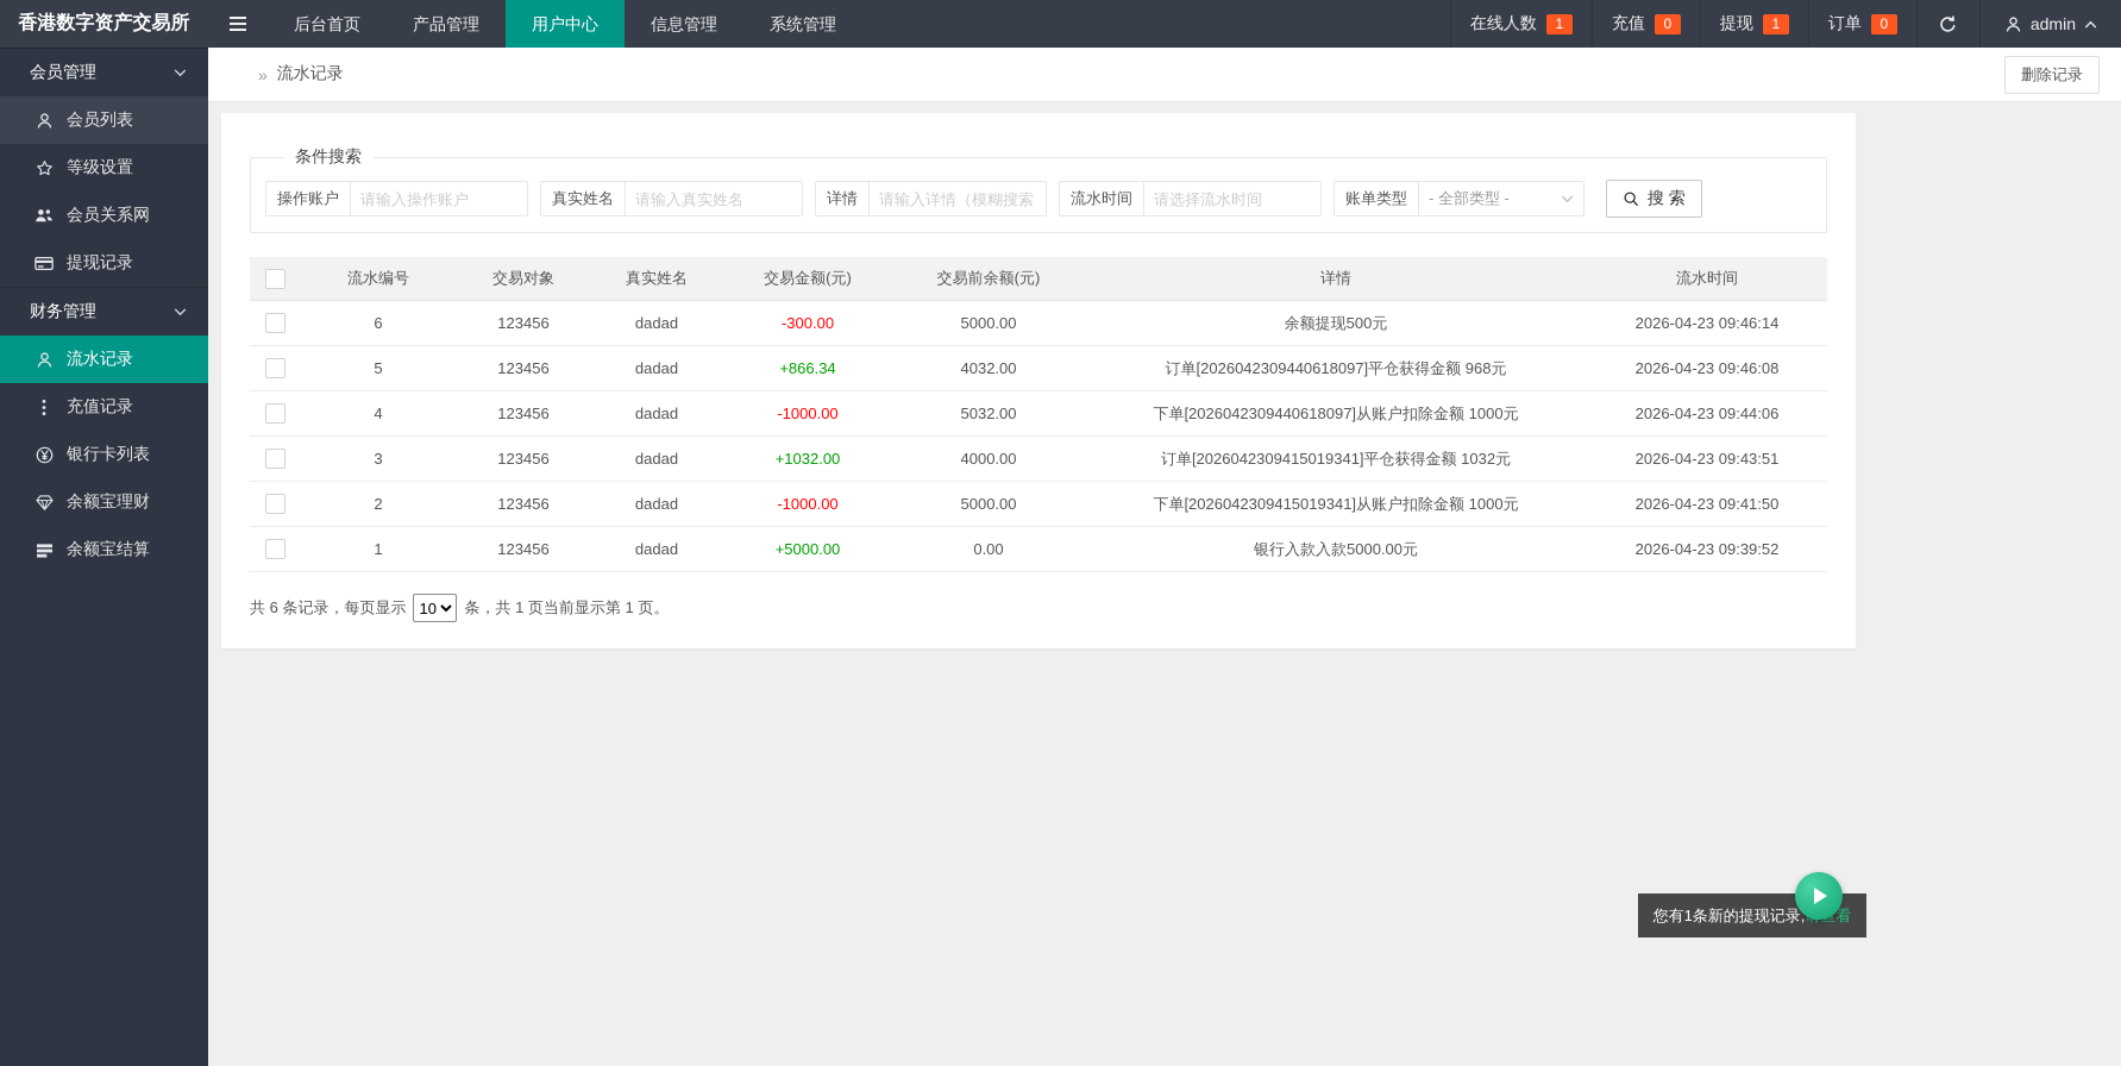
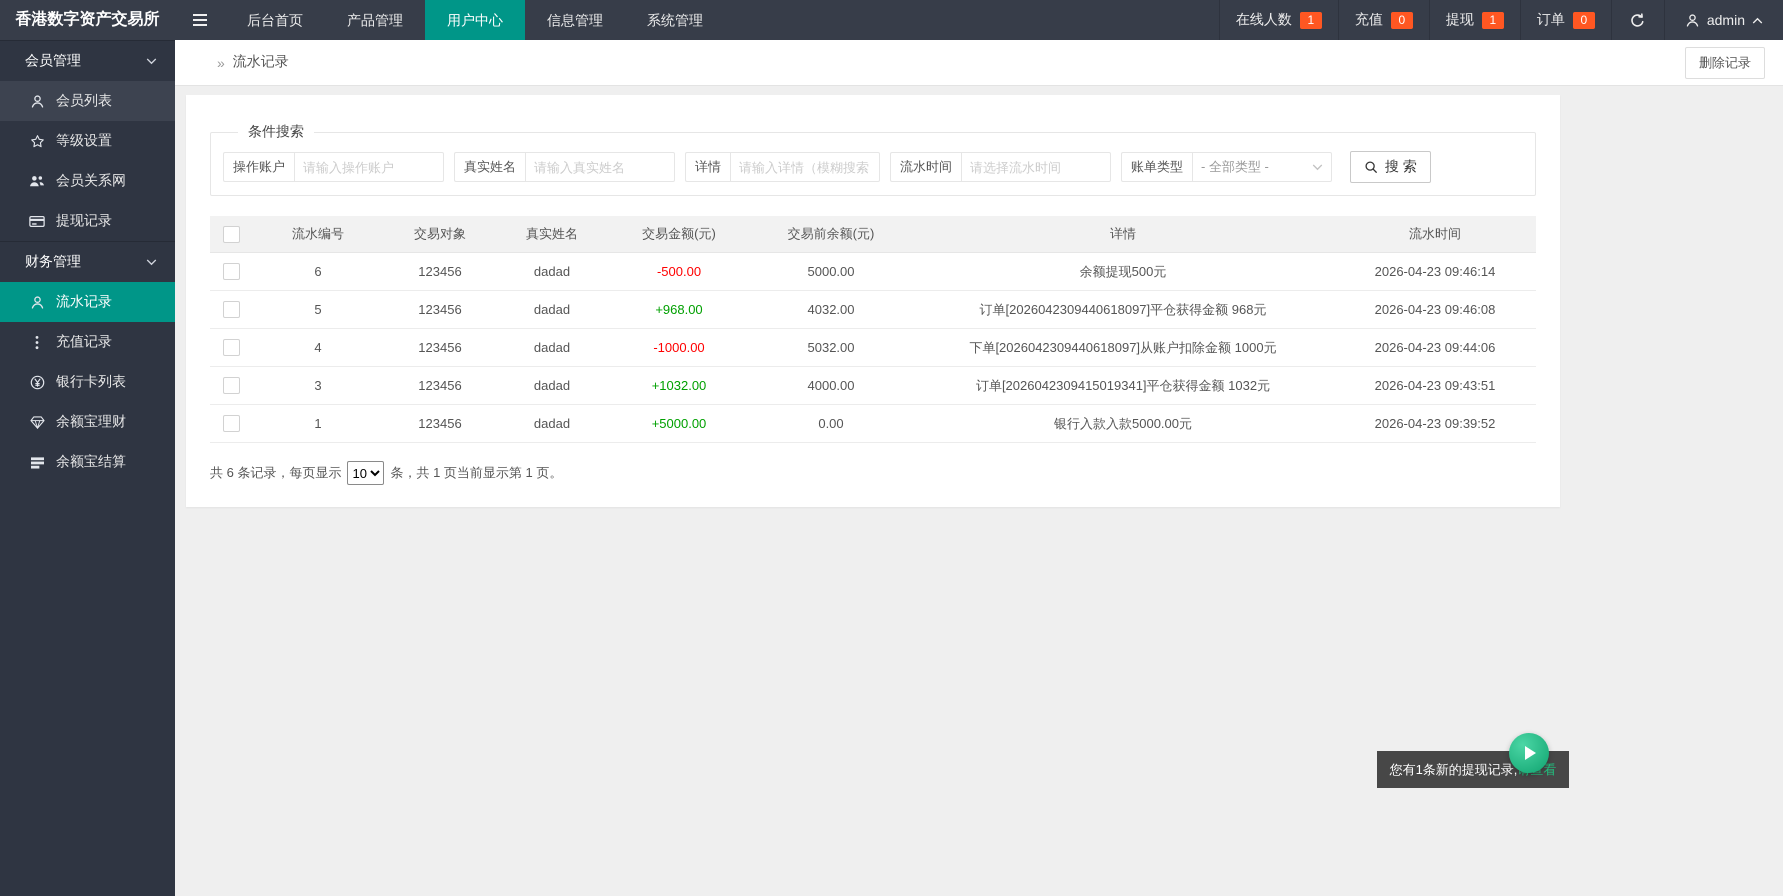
  香港数字资产交易所
  后台首页
  产品管理
  用户中心
  信息管理
  系统管理
  在线人数
  1
  充值
  0
  提现
  1
  订单
  0
  admin
  会员管理
  会员列表
  等级设置
  会员关系网
  提现记录
  财务管理
  流水记录
  充值记录
  银行卡列表
  余额宝理财
  余额宝结算
  »
  流水记录
  删除记录
  条件搜索
  操作账户
  请输入操作账户
  真实姓名
  请输入真实姓名
  详情
  请输入详情（模糊搜索
  流水时间
  请选择流水时间
  账单类型
  - 全部类型 -
  搜 索
  	流水编号	交易对象	真实姓名	交易金额(元)	交易前余额(元)	详情	流水时间
- 	6	123456	dadad	-300.00	5000.00	余额提现500元	2026-04-23 09:46:14
+ 	6	123456	dadad	-500.00	5000.00	余额提现500元	2026-04-23 09:46:14
- 	5	123456	dadad	+866.34	4032.00	订单[2026042309440618097]平仓获得金额 968元	2026-04-23 09:46:08
+ 	5	123456	dadad	+968.00	4032.00	订单[2026042309440618097]平仓获得金额 968元	2026-04-23 09:46:08
  	4	123456	dadad	-1000.00	5032.00	下单[2026042309440618097]从账户扣除金额 1000元	2026-04-23 09:44:06
  	3	123456	dadad	+1032.00	4000.00	订单[2026042309415019341]平仓获得金额 1032元	2026-04-23 09:43:51
- 	2	123456	dadad	-1000.00	5000.00	下单[2026042309415019341]从账户扣除金额 1000元	2026-04-23 09:41:50
  	1	123456	dadad	+5000.00	0.00	银行入款入款5000.00元	2026-04-23 09:39:52
  共 6 条记录，每页显示
  10
  条，共 1 页当前显示第 1 页。
  您有1条新的提现记录,
